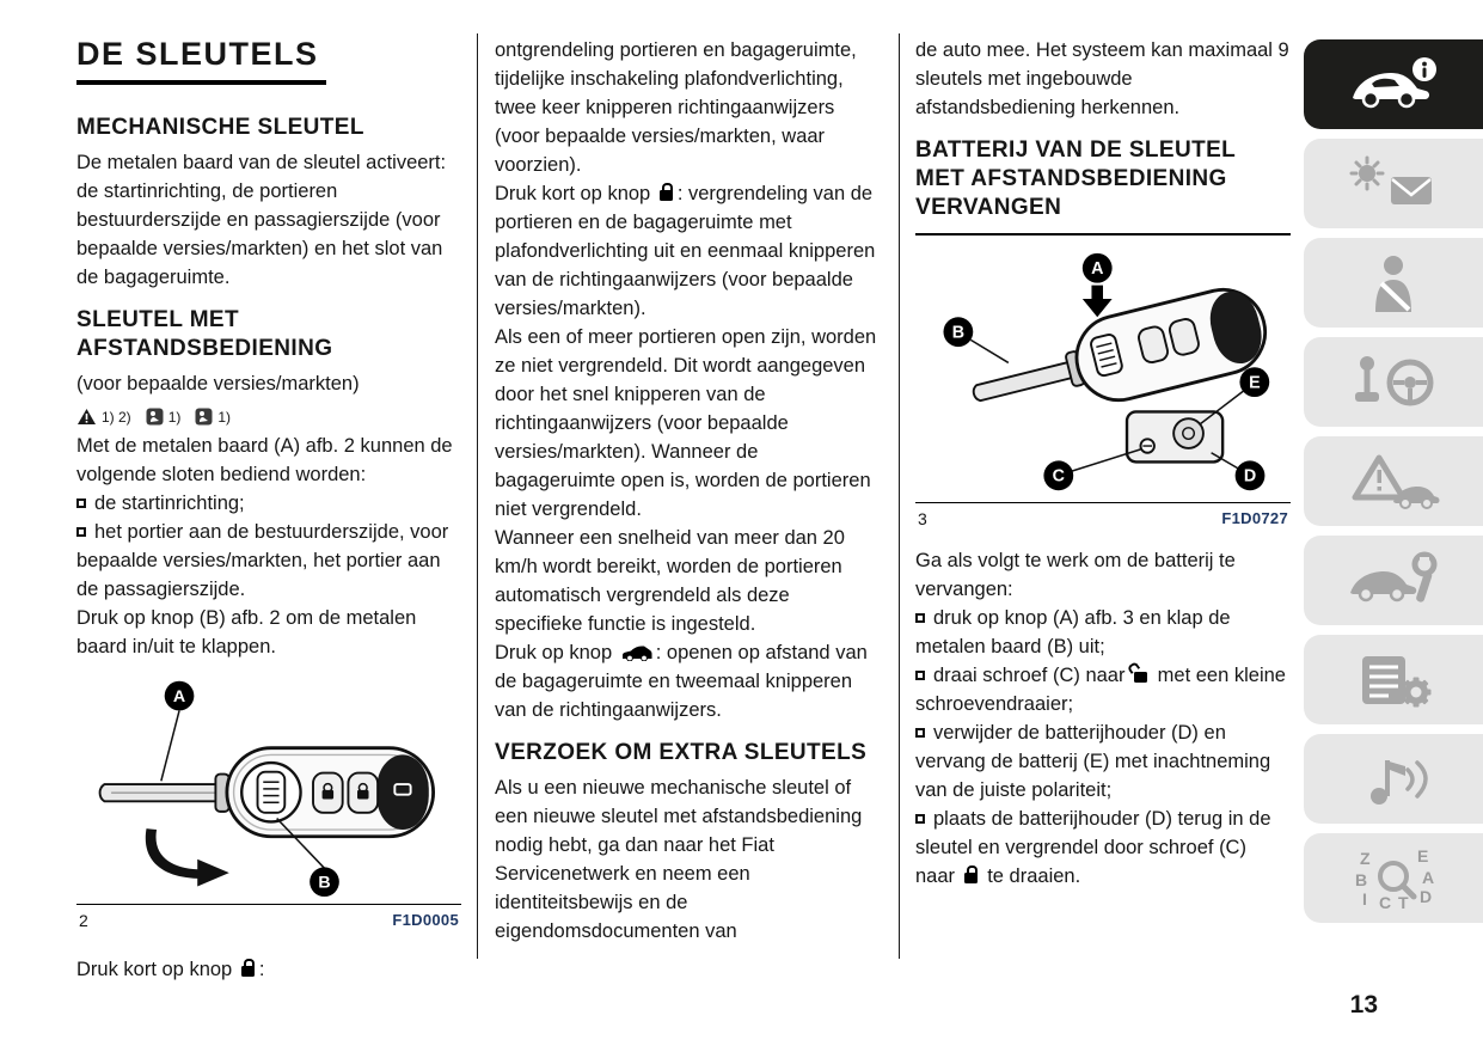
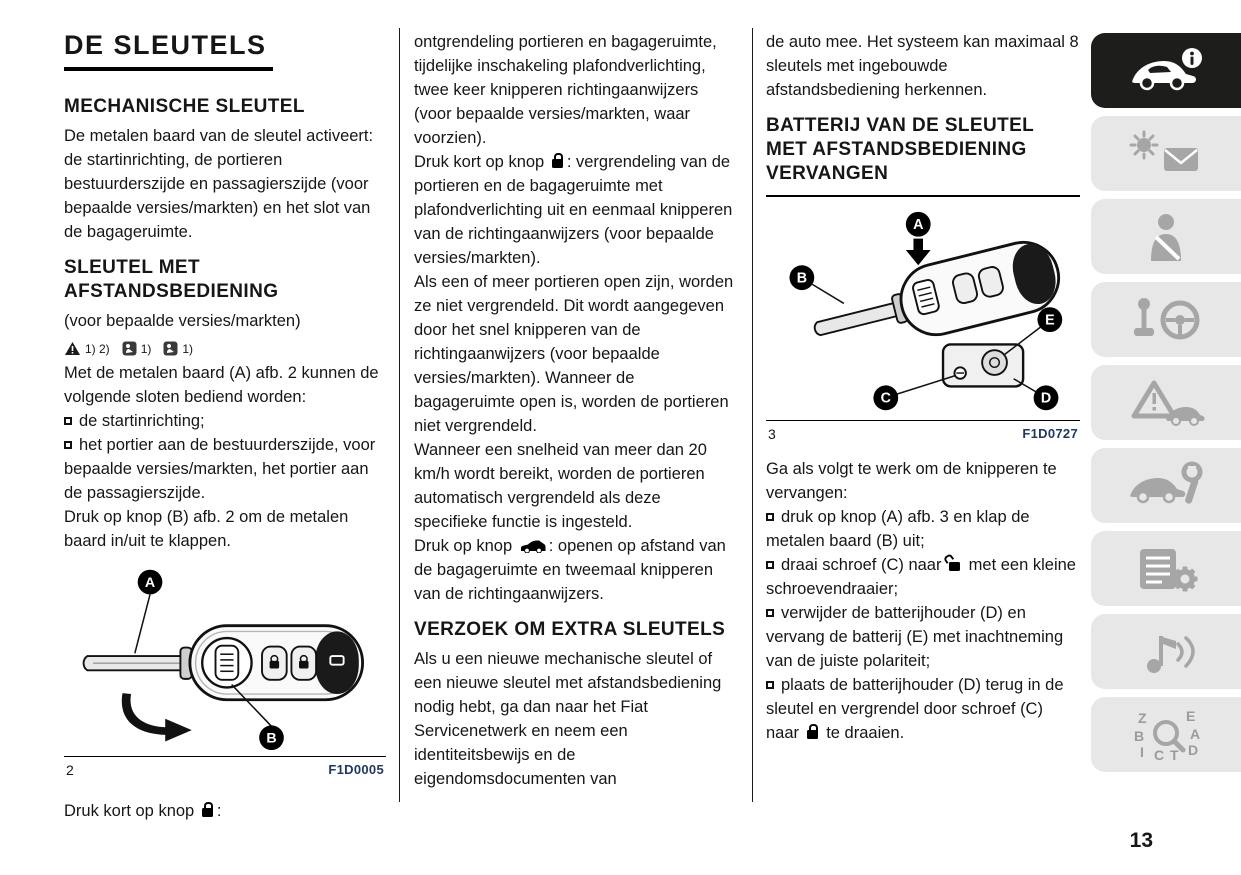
  DE SLEUTELS
  MECHANISCHE SLEUTEL
  De metalen baard van de sleutel activeert: de startinrichting, de portieren bestuurderszijde en passagierszijde (voor bepaalde versies/markten) en het slot van de bagageruimte.
  SLEUTEL MET AFSTANDSBEDIENING
  (voor bepaalde versies/markten)
  1) 2)
  1)
  1)
  Met de metalen baard (A) afb. 2 kunnen de volgende sloten bediend worden:
  de startinrichting;
  het portier aan de bestuurderszijde, voor bepaalde versies/markten, het portier aan de passagierszijde.
  Druk op knop (B) afb. 2 om de metalen baard in/uit te klappen.
  A
  B
  2
  F1D0005
  Druk kort op knop :
  ontgrendeling portieren en bagageruimte, tijdelijke inschakeling plafondverlichting, twee keer knipperen richtingaanwijzers (voor bepaalde versies/markten, waar voorzien).
  Druk kort op knop : vergrendeling van de portieren en de bagageruimte met plafondverlichting uit en eenmaal knipperen van de richtingaanwijzers (voor bepaalde versies/markten).
  Als een of meer portieren open zijn, worden ze niet vergrendeld. Dit wordt aangegeven door het snel knipperen van de richtingaanwijzers (voor bepaalde versies/markten). Wanneer de bagageruimte open is, worden de portieren niet vergrendeld.
  Wanneer een snelheid van meer dan 20 km/h wordt bereikt, worden de portieren automatisch vergrendeld als deze specifieke functie is ingesteld.
  Druk op knop : openen op afstand van de bagageruimte en tweemaal knipperen van de richtingaanwijzers.
  VERZOEK OM EXTRA SLEUTELS
  Als u een nieuwe mechanische sleutel of een nieuwe sleutel met afstandsbediening nodig hebt, ga dan naar het Fiat Servicenetwerk en neem een identiteitsbewijs en de eigendomsdocumenten van
- de auto mee. Het systeem kan maximaal 9 sleutels met ingebouwde afstandsbediening herkennen.
+ de auto mee. Het systeem kan maximaal 8 sleutels met ingebouwde afstandsbediening herkennen.
  BATTERIJ VAN DE SLEUTEL MET AFSTANDSBEDIENING VERVANGEN
  A
  B
  E
  C
  D
  3
  F1D0727
- Ga als volgt te werk om de batterij te vervangen:
+ Ga als volgt te werk om de knipperen te vervangen:
  druk op knop (A) afb. 3 en klap de metalen baard (B) uit;
  draai schroef (C) naar met een kleine schroevendraaier;
  verwijder de batterijhouder (D) en vervang de batterij (E) met inachtneming van de juiste polariteit;
  plaats de batterijhouder (D) terug in de sleutel en vergrendel door schroef (C) naar te draaien.
  Z
  E
  B
  A
  I
  C
  T
  D
  13
